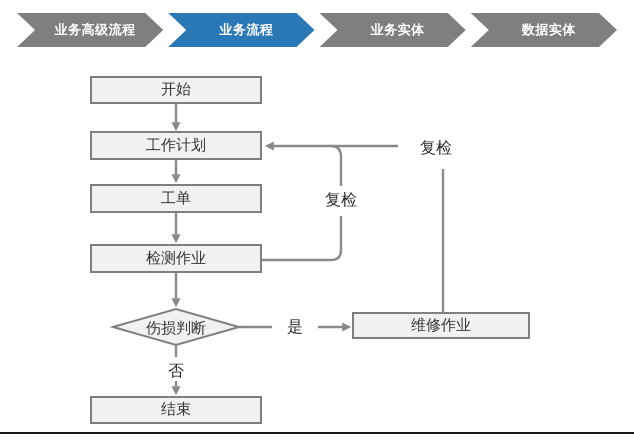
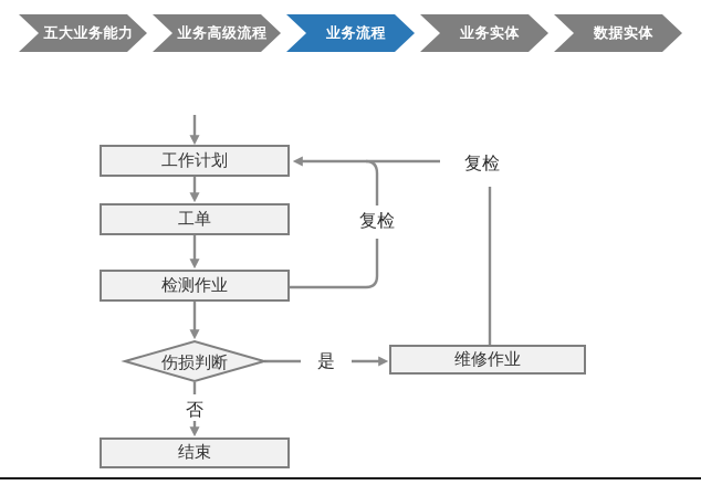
+ 五大业务能力
  业务高级流程
  业务流程
  业务实体
  数据实体
- 开始
  工作计划
  工单
  检测作业
  伤损判断
  维修作业
  结束
  是
  否
  复检
  复检
